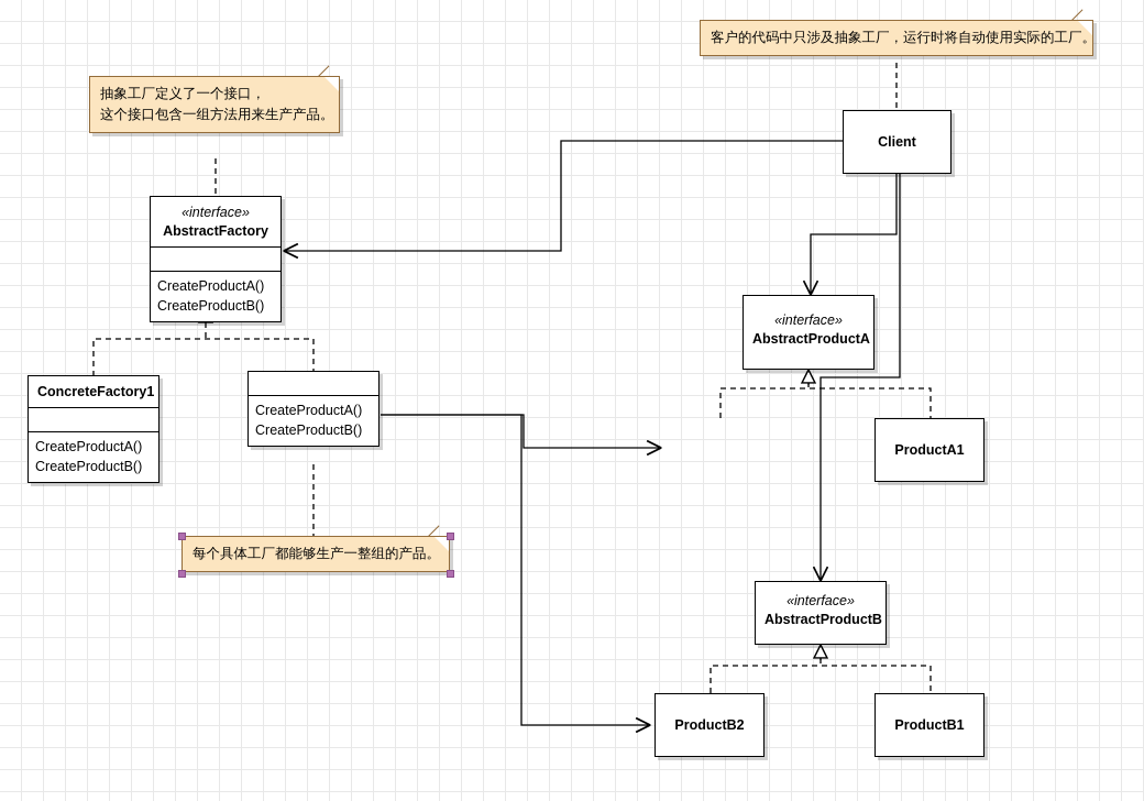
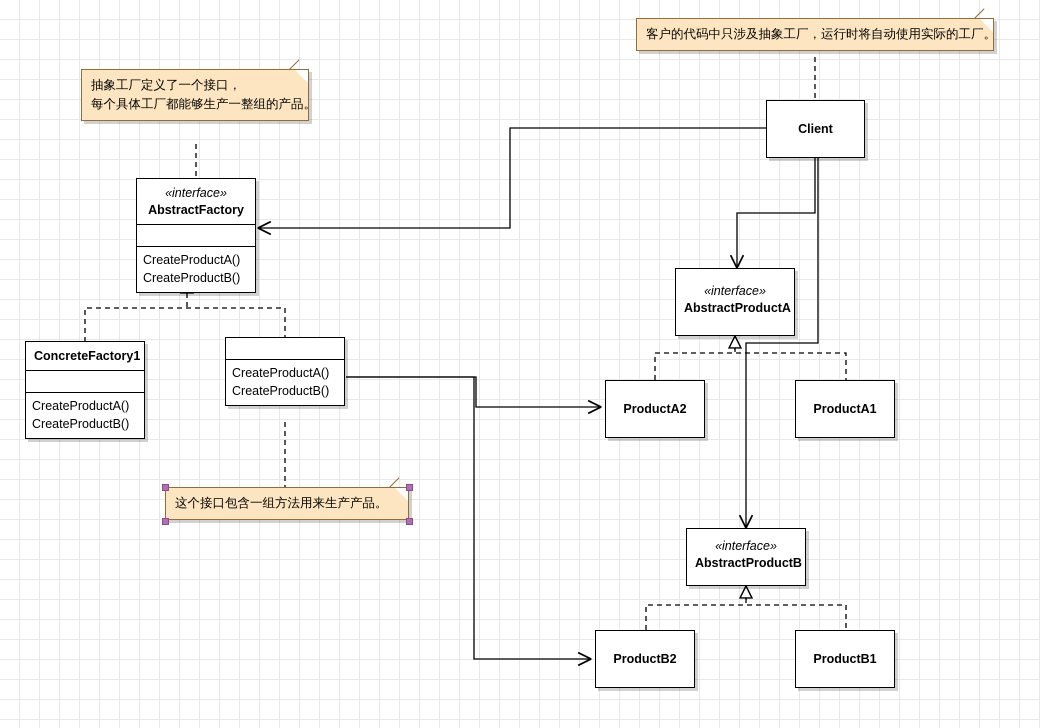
  抽象工厂定义了一个接口，
- 这个接口包含一组方法用来生产产品。
+ 每个具体工厂都能够生产一整组的产品。
  客户的代码中只涉及抽象工厂，运行时将自动使用实际的工厂。
- 每个具体工厂都能够生产一整组的产品。
+ 这个接口包含一组方法用来生产产品。
  «interface»
  AbstractFactory
  CreateProductA()
  CreateProductB()
  ConcreteFactory1
  CreateProductA()
  CreateProductB()
  CreateProductA()
  CreateProductB()
  Client
  «interface»
  AbstractProductA
  «interface»
  AbstractProductB
  ProductA1
+ ProductA2
  ProductB1
  ProductB2
